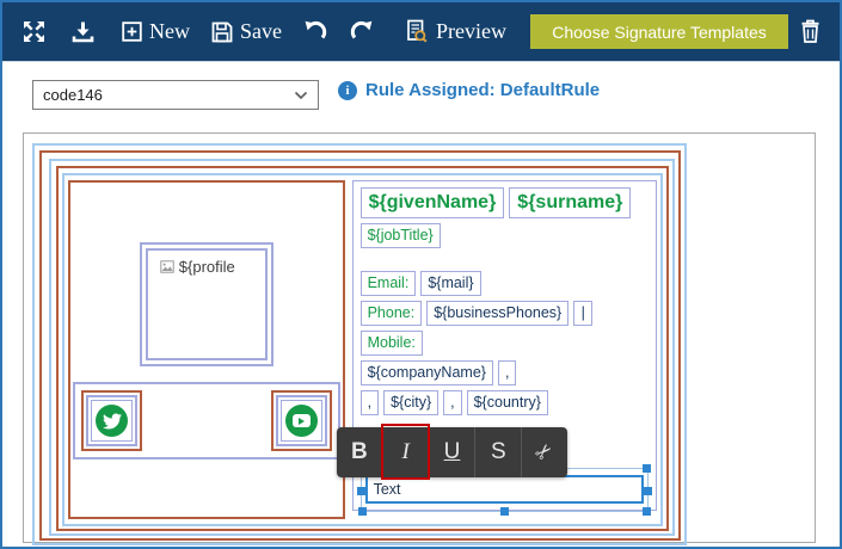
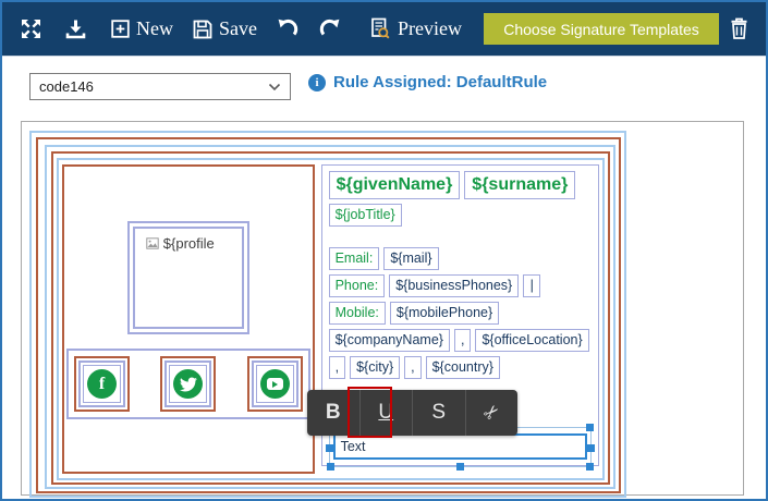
  New
  Save
  Preview
  Choose Signature Templates
  code146
  i
  Rule Assigned: DefaultRule
  ${profile
+ f
  ${givenName}
  ${surname}
  ${jobTitle}
  Email:
  ${mail}
  Phone:
  ${businessPhones}
  |
  Mobile:
+ ${mobilePhone}
  ${companyName}
  ,
+ ${officeLocation}
  ,
  ${city}
  ,
  ${country}
  Text
  B
- I
  U
  S
